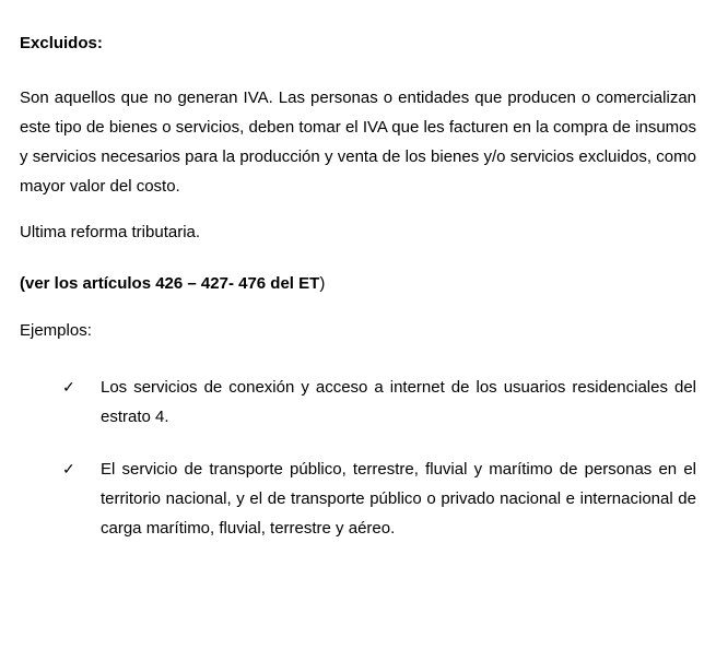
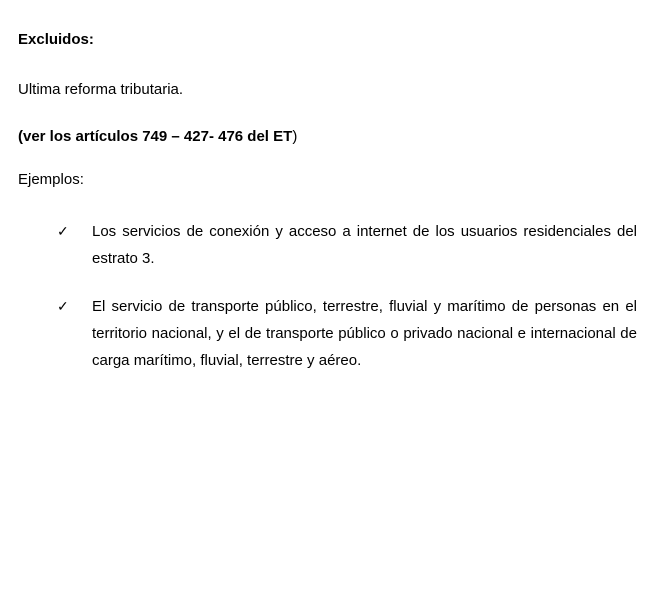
  Excluidos:
- Son aquellos que no generan IVA. Las personas o entidades que producen o comercializan este tipo de bienes o servicios, deben tomar el IVA que les facturen en la compra de insumos y servicios necesarios para la producción y venta de los bienes y/o servicios excluidos, como mayor valor del costo.
  Ultima reforma tributaria.
- (ver los artículos 426 – 427- 476 del ET)
+ (ver los artículos 749 – 427- 476 del ET)
  Ejemplos:
  ✓
- Los servicios de conexión y acceso a internet de los usuarios residenciales del estrato 4.
+ Los servicios de conexión y acceso a internet de los usuarios residenciales del estrato 3.
  ✓
  El servicio de transporte público, terrestre, fluvial y marítimo de personas en el territorio nacional, y el de transporte público o privado nacional e internacional de carga marítimo, fluvial, terrestre y aéreo.
